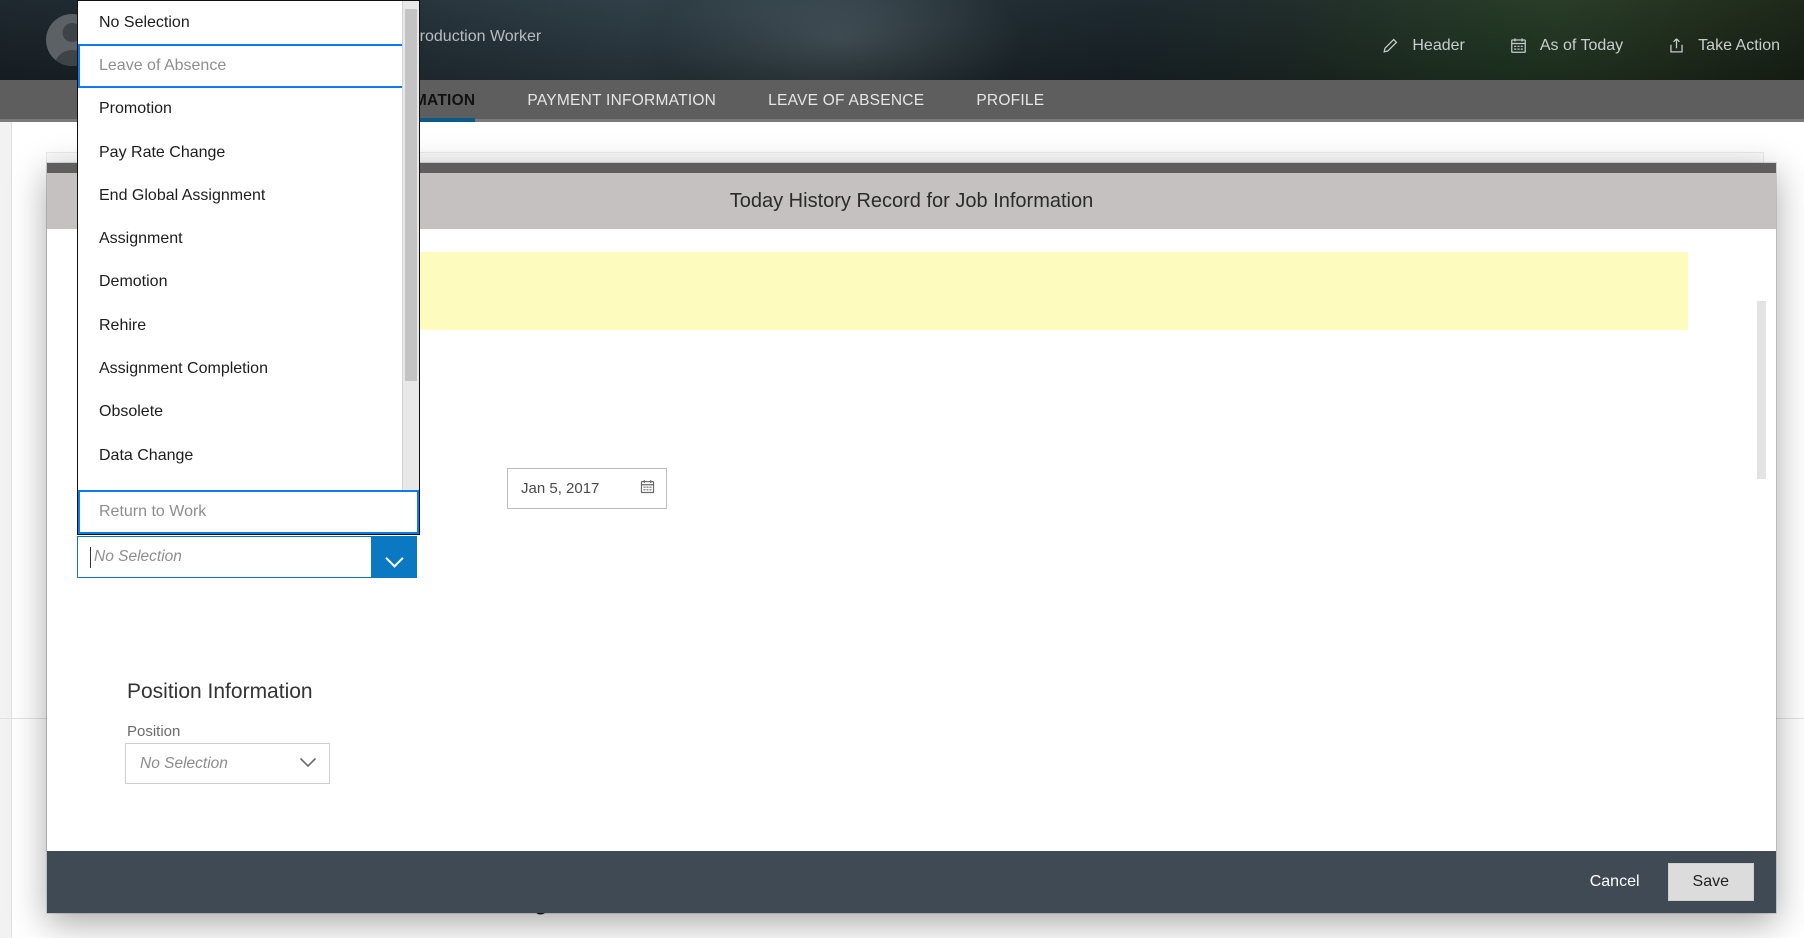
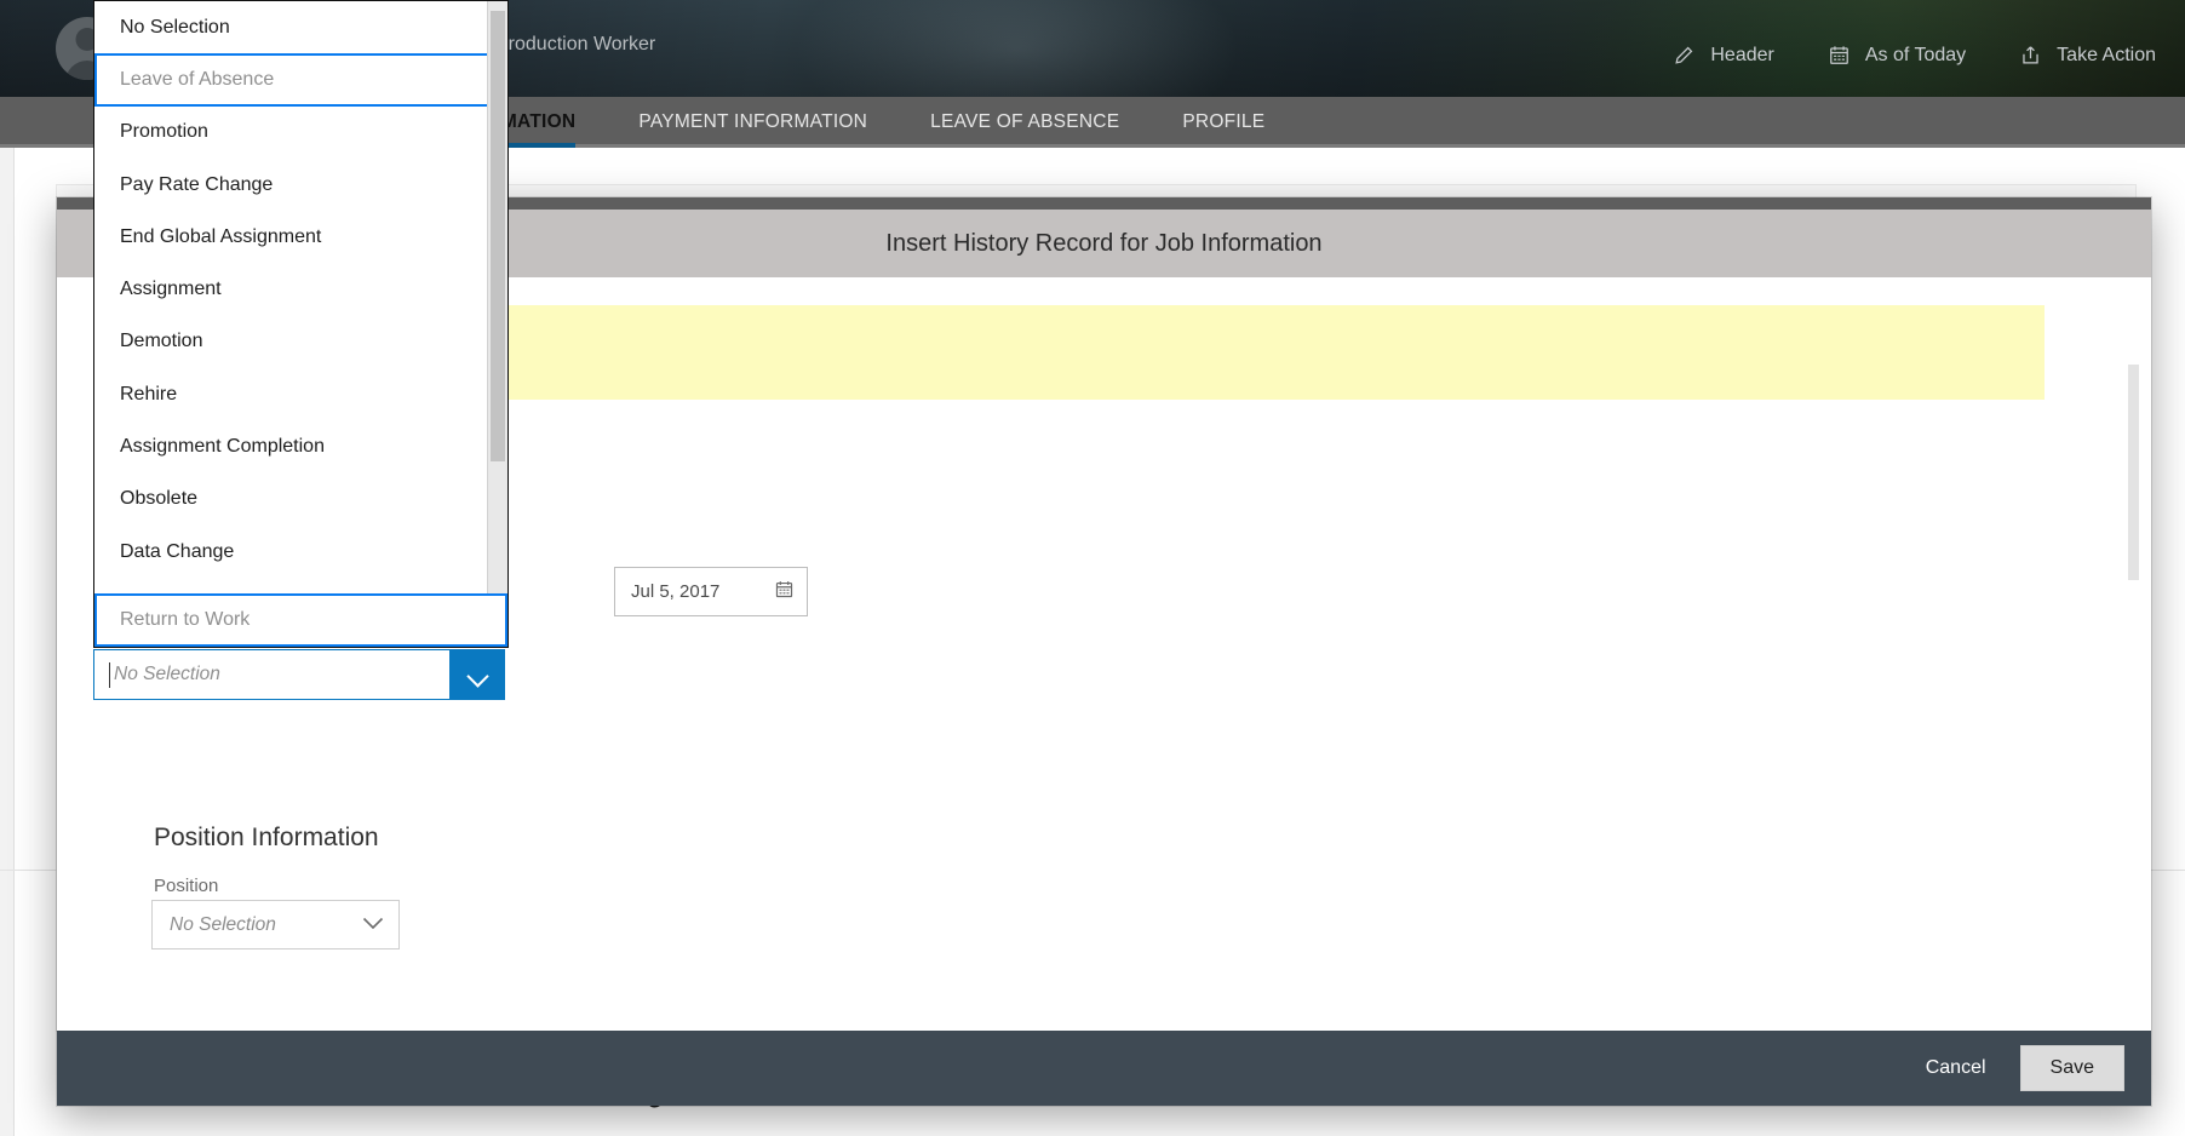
  roduction Worker
  Header
  As of Today
  Take Action
  PAYMENT INFORMATION
  LEAVE OF ABSENCE
  PROFILE
- Today History Record for Job Information
+ Insert History Record for Job Information
- Jan 5, 2017
+ Jul 5, 2017
  Position Information
  Position
  No Selection
  Cancel
  Save
  No Selection
  No Selection
  Leave of Absence
  Promotion
  Pay Rate Change
  End Global Assignment
  Assignment
  Demotion
  Rehire
  Assignment Completion
  Obsolete
  Data Change
  Return to Work
